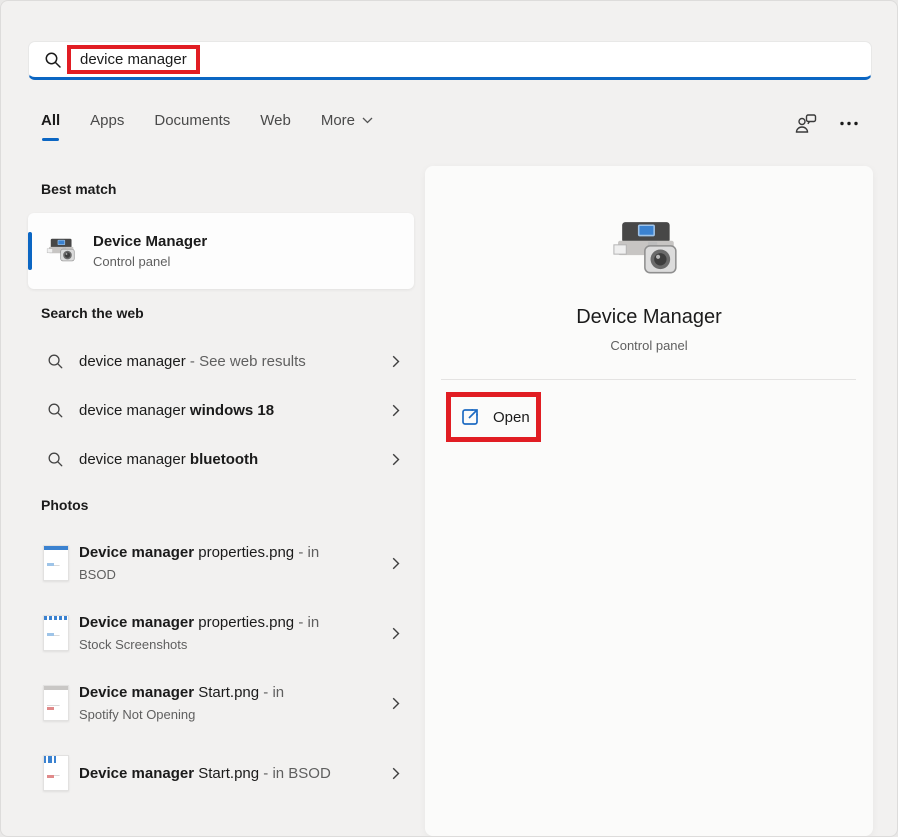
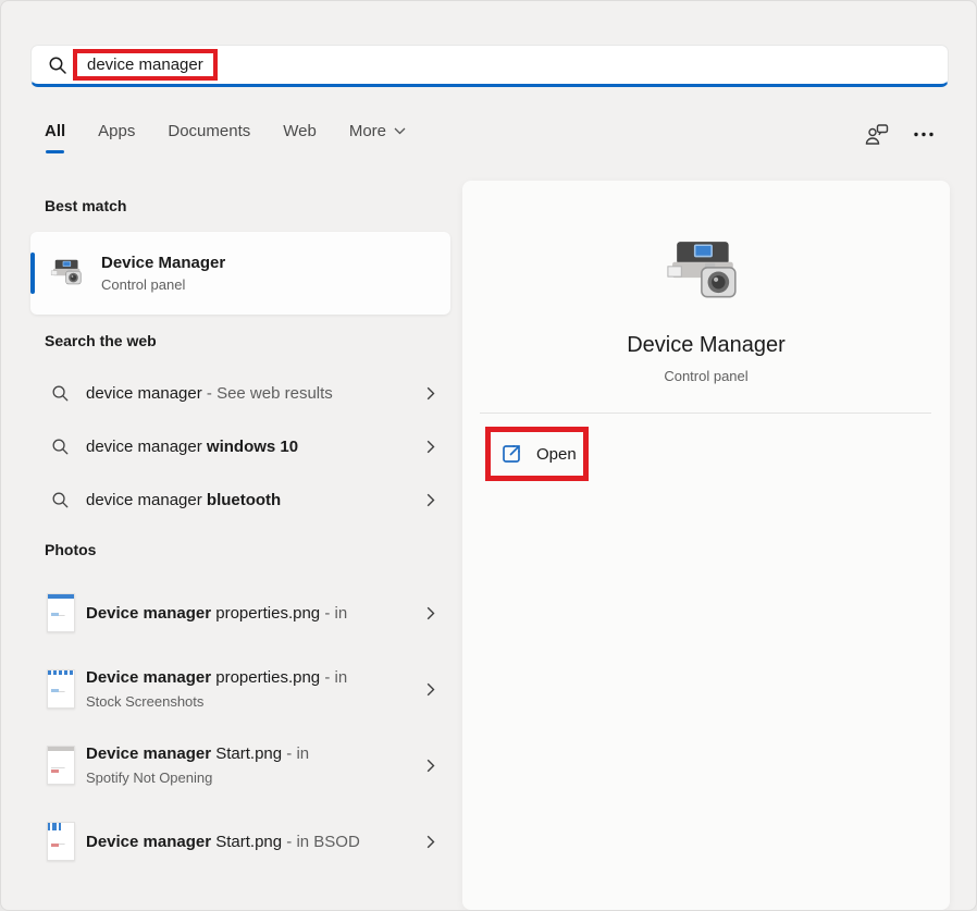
  device manager
  All
  Apps
  Documents
  Web
  More
  Best match
  Search the web
  Photos
  Device Manager
  Control panel
  device manager - See web results
- device manager windows 18
+ device manager windows 10
  device manager bluetooth
  Device manager properties.png - in
- BSOD
  Device manager properties.png - in
  Stock Screenshots
  Device manager Start.png - in
  Spotify Not Opening
  Device manager Start.png - in BSOD
  Device Manager
  Control panel
  Open
